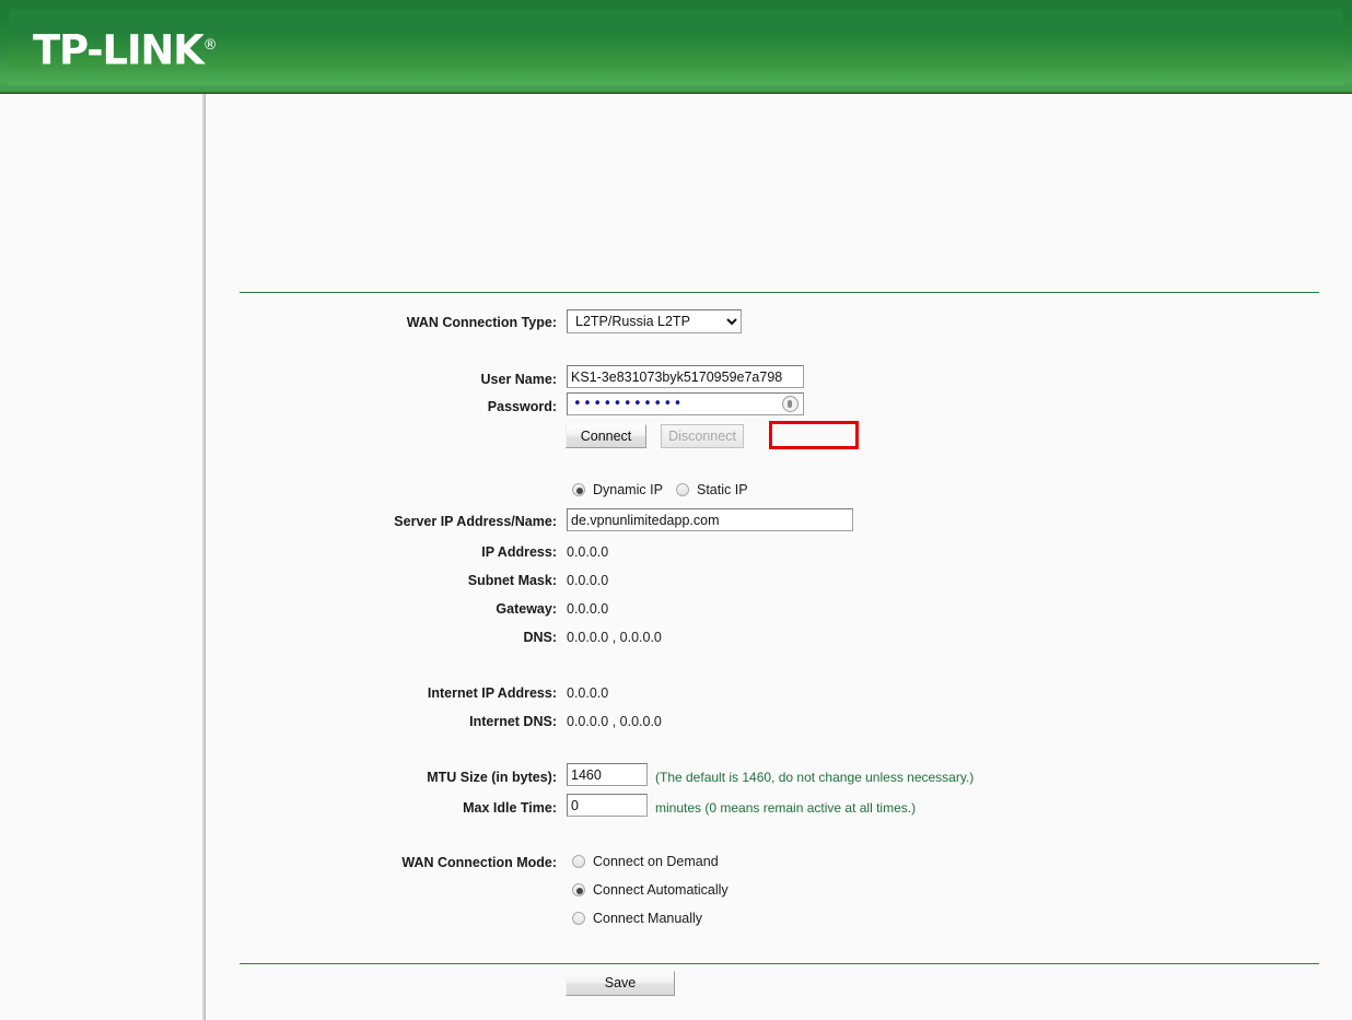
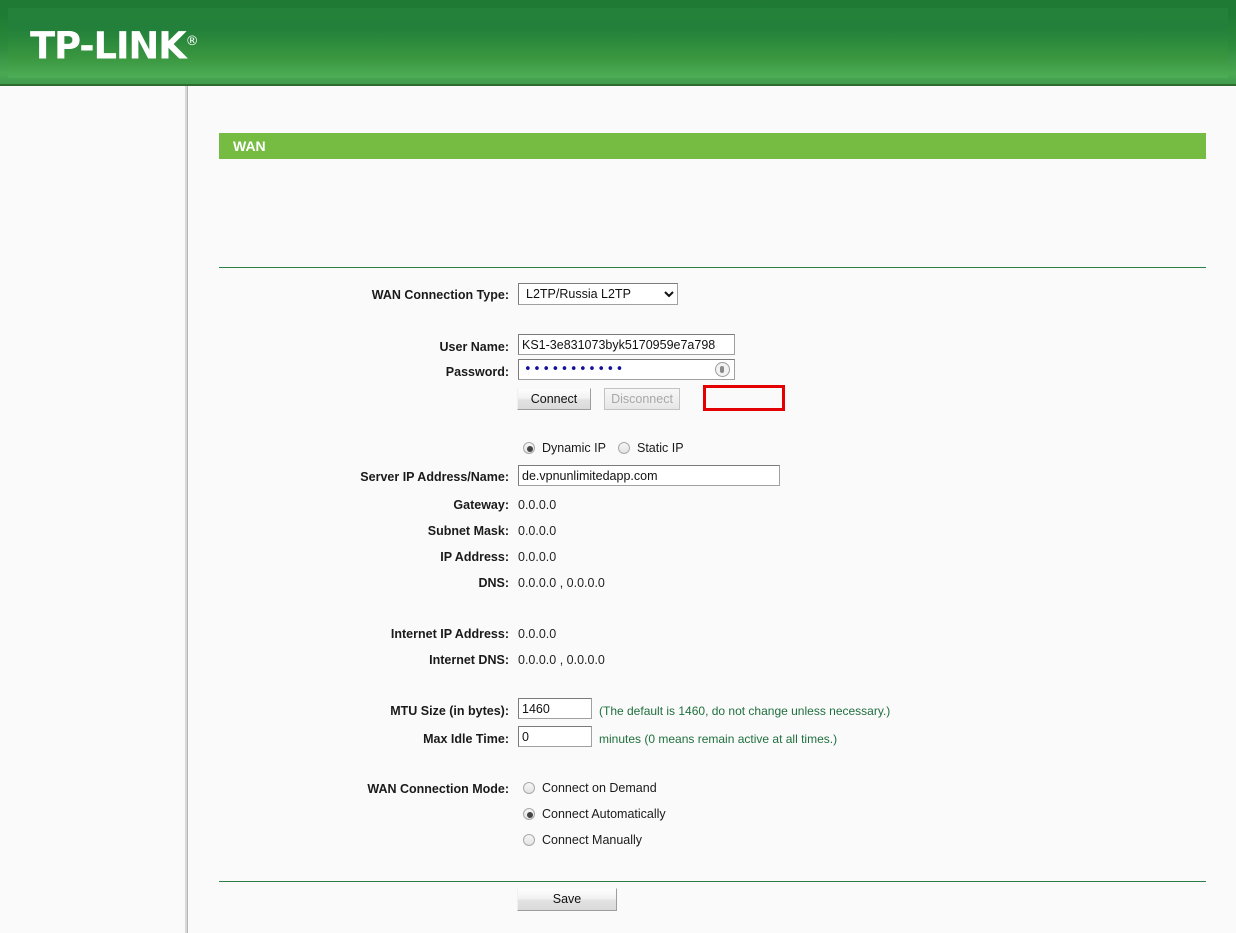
  TP-LINK®
+ WAN
  WAN Connection Type:
  L2TP/Russia L2TP
  User Name:
  KS1-3e831073byk5170959e7a798
  Password:
  •••••••••••
  Connect
  Disconnect
  Dynamic IP
  Static IP
  Server IP Address/Name:
  de.vpnunlimitedapp.com
- IP Address:
+ Gateway:
  0.0.0.0
  Subnet Mask:
  0.0.0.0
- Gateway:
+ IP Address:
  0.0.0.0
  DNS:
  0.0.0.0 , 0.0.0.0
  Internet IP Address:
  0.0.0.0
  Internet DNS:
  0.0.0.0 , 0.0.0.0
  MTU Size (in bytes):
  1460
  (The default is 1460, do not change unless necessary.)
  Max Idle Time:
  0
  minutes (0 means remain active at all times.)
  WAN Connection Mode:
  Connect on Demand
  Connect Automatically
  Connect Manually
  Save
